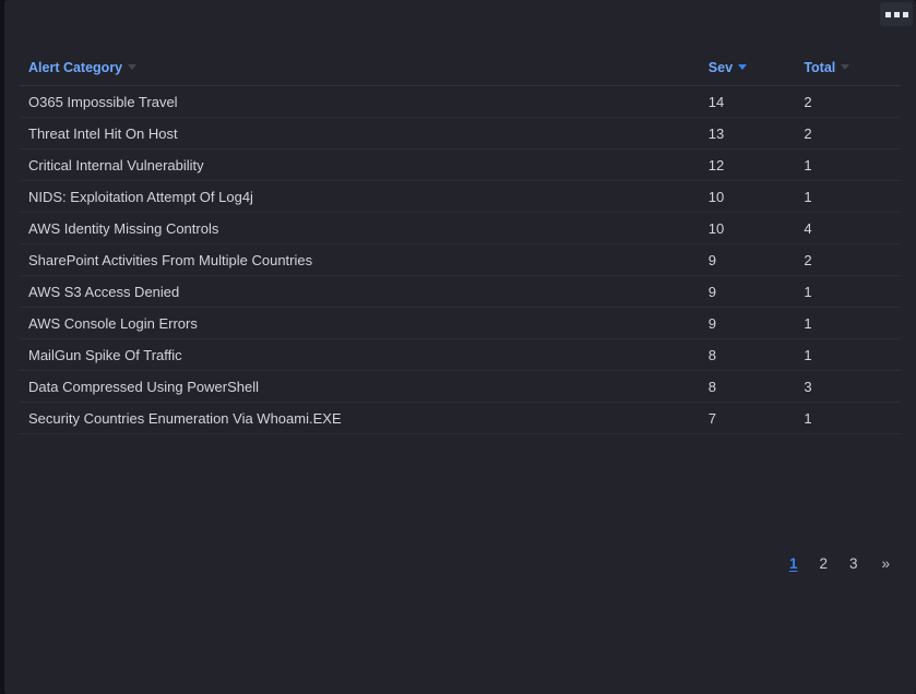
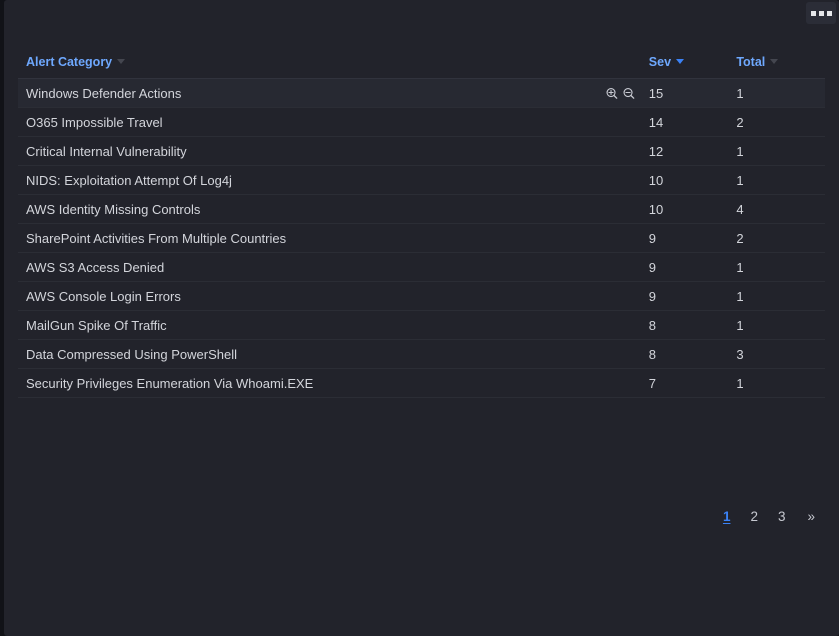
  Alert Category	Sev	Total
+ Windows Defender Actions	15	1
  O365 Impossible Travel	14	2
- Threat Intel Hit On Host	13	2
  Critical Internal Vulnerability	12	1
  NIDS: Exploitation Attempt Of Log4j	10	1
  AWS Identity Missing Controls	10	4
  SharePoint Activities From Multiple Countries	9	2
  AWS S3 Access Denied	9	1
  AWS Console Login Errors	9	1
  MailGun Spike Of Traffic	8	1
  Data Compressed Using PowerShell	8	3
- Security Countries Enumeration Via Whoami.EXE	7	1
+ Security Privileges Enumeration Via Whoami.EXE	7	1
  1
  2
  3
  »
